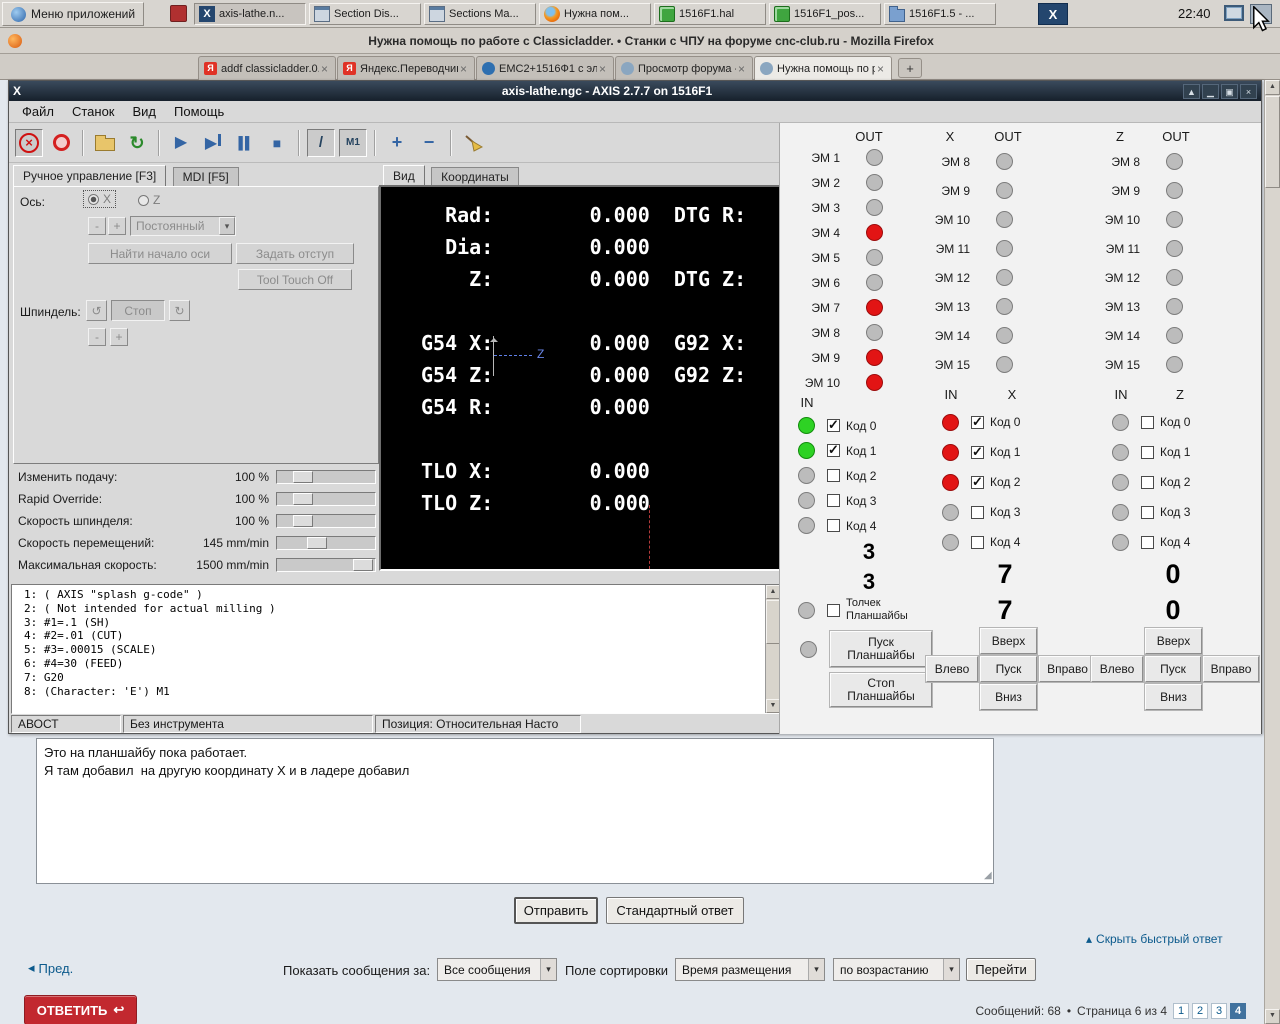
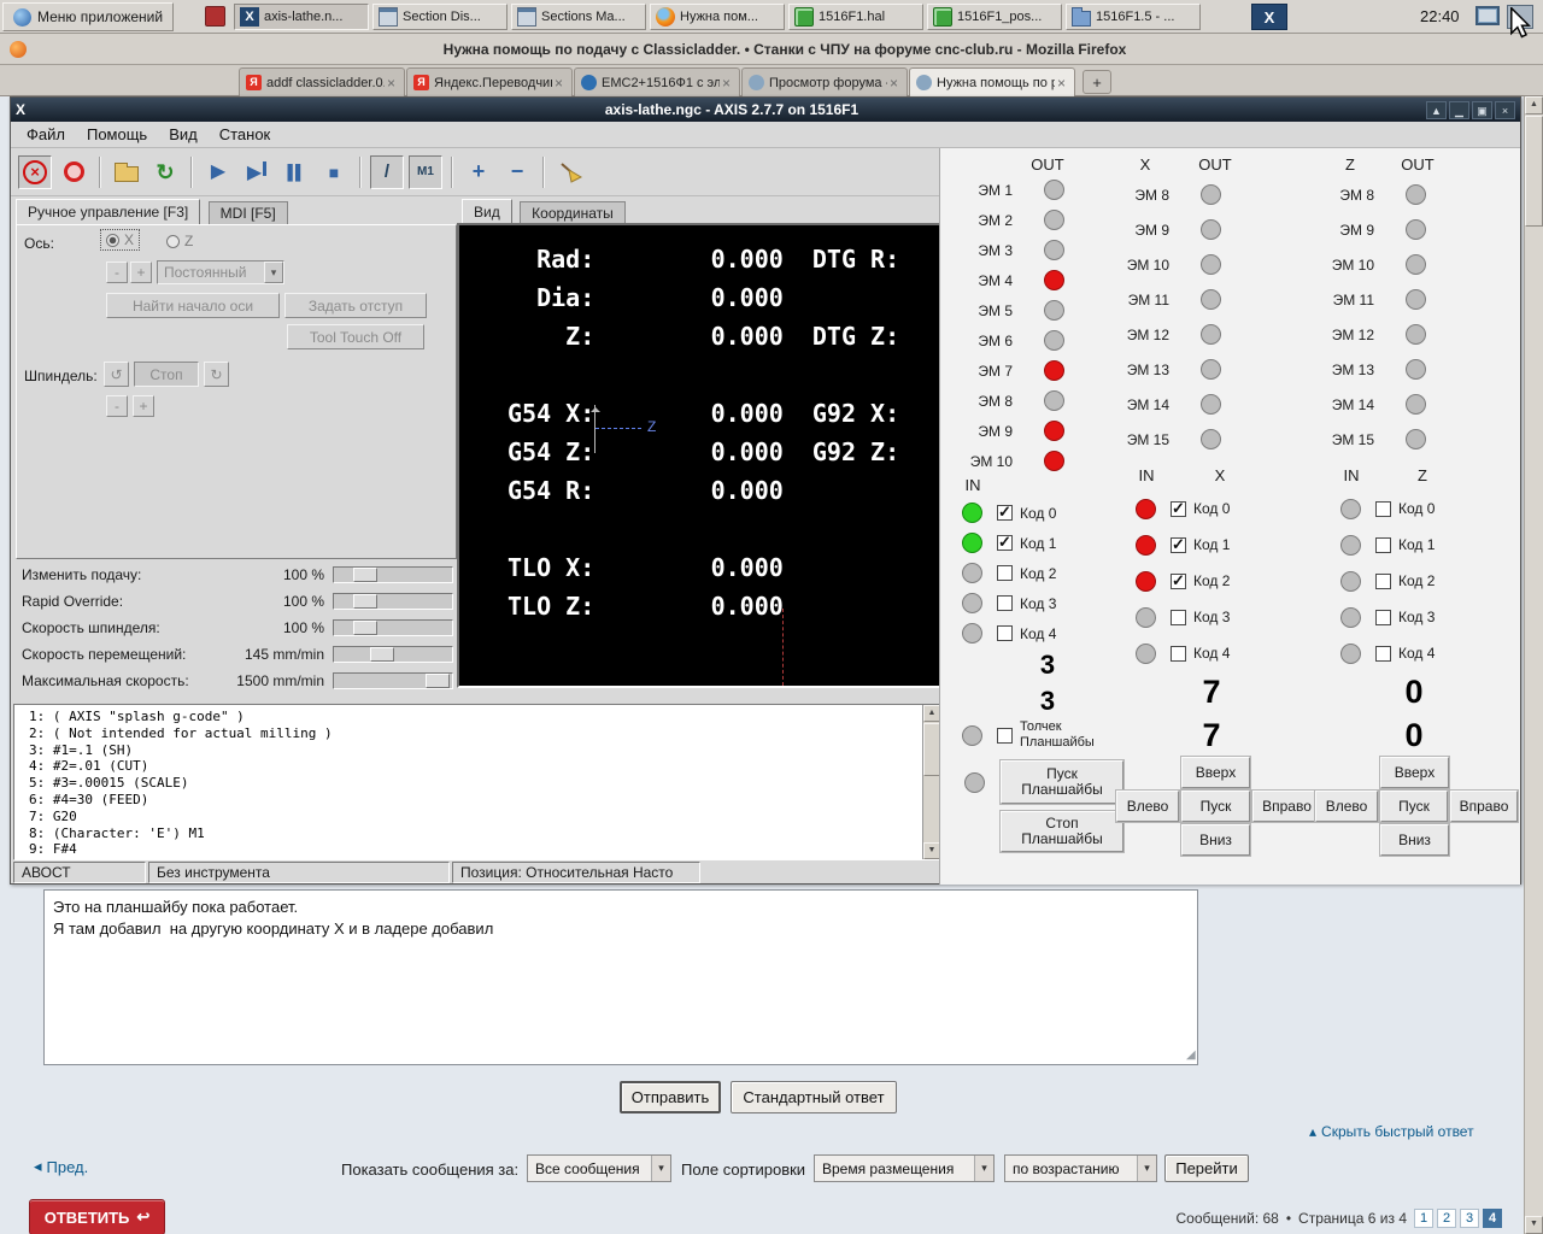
  Меню приложений
  axis-lathe.n...
  Section Dis...
  Sections Ma...
  Нужна пом...
  1516F1.hal
  1516F1_pos...
  1516F1.5 - ...
  22:40
- Нужна помощь по работе с Classicladder. • Станки с ЧПУ на форуме cnc-club.ru - Mozilla Firefox
+ Нужна помощь по подачу с Classicladder. • Станки с ЧПУ на форуме cnc-club.ru - Mozilla Firefox
  addf classicladder.0
  ×
  Яндекс.Переводчи
  ×
  EMC2+1516Ф1 с эл
  ×
  Просмотр форума
  ×
  Нужна помощь по р
  ×
  +
  X
  axis-lathe.ngc - AXIS 2.7.7 on 1516F1
  ▲
  ▁
  ▣
  ×
  Файл
- Станок
+ Помощь
  Вид
- Помощь
+ Станок
  ×
  ↻
  ▶
  ▶
  ▌▌
  ■
  /
  M1
  +
  −
  Ручное управление [F3] MDI [F5]
  Ось:
  X
  Z
  -
  +
  Постоянный
  Найти начало оси
  Задать отступ
  Tool Touch Off
  Шпиндель:
  ↺
  Стоп
  ↻
  -
  +
  Изменить подачу:
  100 %
  Rapid Override:
  100 %
  Скорость шпинделя:
  100 %
  Скорость перемещений:
  145 mm/min
  Максимальная скорость:
  1500 mm/min
  Вид Координаты
  Rad: 0.000 DTG R:
  Dia: 0.000
  Z: 0.000 DTG Z:
  G54 X: 0.000 G92 X:
  G54 Z: 0.000 G92 Z:
  G54 R: 0.000
  TLO X: 0.000
  TLO Z: 0.000
  Z
  1: ( AXIS "splash g-code" )
  2: ( Not intended for actual milling )
  3: #1=.1 (SH)
  4: #2=.01 (CUT)
  5: #3=.00015 (SCALE)
  6: #4=30 (FEED)
  7: G20
  8: (Character: 'E') M1
+ 9: F#4
  АВОСТ
  Без инструмента
  Позиция: Относительная Насто
  OUT
  ЭМ 1
  ЭМ 2
  ЭМ 3
  ЭМ 4
  ЭМ 5
  ЭМ 6
  ЭМ 7
  ЭМ 8
  ЭМ 9
  ЭМ 10
  IN
  Код 0
  Код 1
  Код 2
  Код 3
  Код 4
  3
  3
  Толчек
  Планшайбы
  Пуск
  Планшайбы
  Стоп
  Планшайбы
  X
  OUT
  ЭМ 8
  ЭМ 9
  ЭМ 10
  ЭМ 11
  ЭМ 12
  ЭМ 13
  ЭМ 14
  ЭМ 15
  IN
  X
  Код 0
  Код 1
  Код 2
  Код 3
  Код 4
  7
  7
  Вверх
  Влево
  Пуск
  Вправо
  Вниз
  Z
  OUT
  ЭМ 8
  ЭМ 9
  ЭМ 10
  ЭМ 11
  ЭМ 12
  ЭМ 13
  ЭМ 14
  ЭМ 15
  IN
  Z
  Код 0
  Код 1
  Код 2
  Код 3
  Код 4
  0
  0
  Вверх
  Влево
  Пуск
  Вправо
  Вниз
  Это на планшайбу пока работает.
  Я там добавил на другую координату X и в ладере добавил
  ◢
  Отправить
  Стандартный ответ
  ▴
  Скрыть быстрый ответ
  ◂
  Пред.
  Показать сообщения за:
  Все сообщения
  Поле сортировки
  Время размещения
  по возрастанию
  Перейти
  ОТВЕТИТЬ
  ↩
  Сообщений: 68
  •
  Страница 6 из 4
  1
  2
  3
  4
